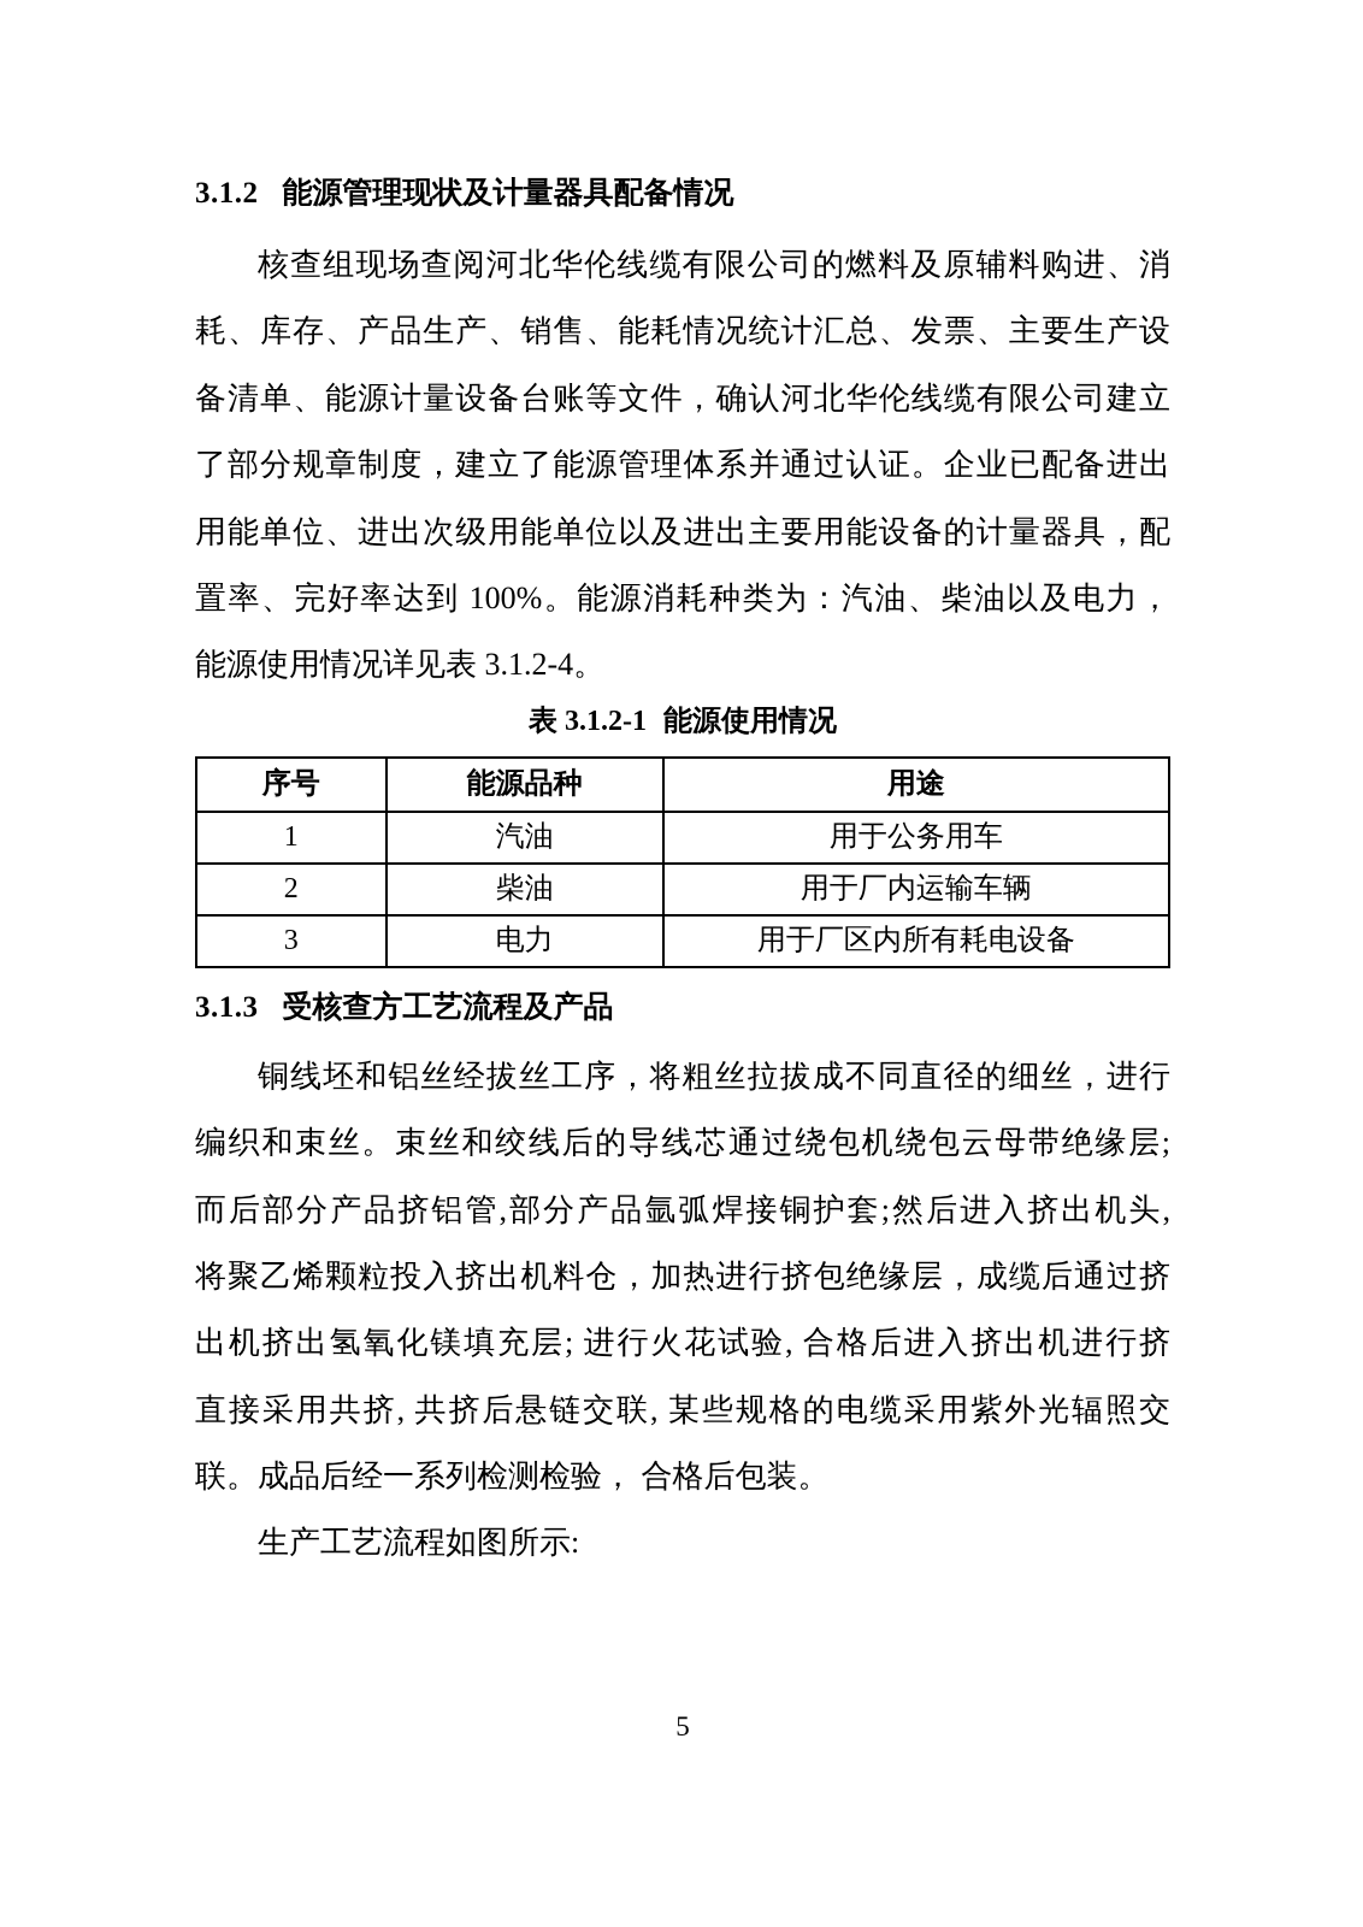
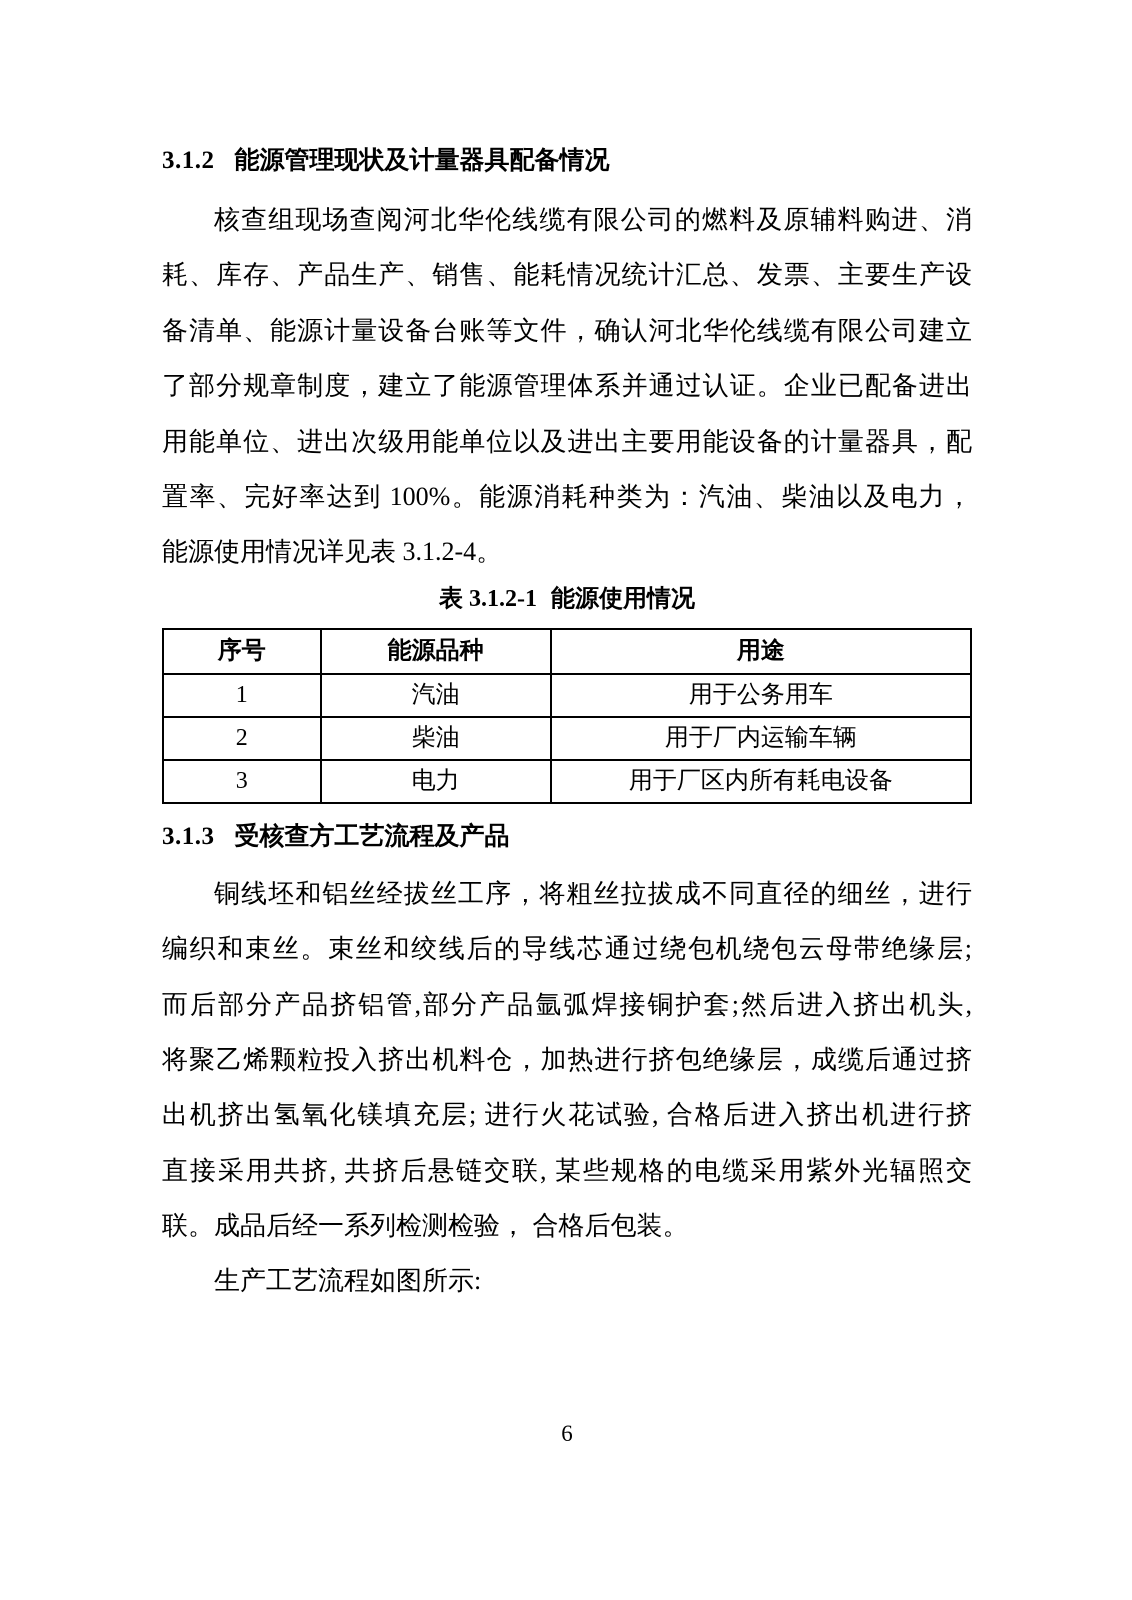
  3.1.2 能源管理现状及计量器具配备情况
  核查组现场查阅河北华伦线缆有限公司的燃料及原辅料购进、消
  耗、库存、产品生产、销售、能耗情况统计汇总、发票、主要生产设
  备清单、能源计量设备台账等文件，确认河北华伦线缆有限公司建立
  了部分规章制度，建立了能源管理体系并通过认证。企业已配备进出
  用能单位、进出次级用能单位以及进出主要用能设备的计量器具，配
  置率、完好率达到 100%。能源消耗种类为：汽油、柴油以及电力，
  能源使用情况详见表 3.1.2-4。
  表 3.1.2-1 能源使用情况
  序号	能源品种	用途
  1	汽油	用于公务用车
  2	柴油	用于厂内运输车辆
  3	电力	用于厂区内所有耗电设备
  3.1.3 受核查方工艺流程及产品
  铜线坯和铝丝经拔丝工序，将粗丝拉拔成不同直径的细丝，进行
  编织和束丝。束丝和绞线后的导线芯通过绕包机绕包云母带绝缘层;
  而后部分产品挤铝管,部分产品氩弧焊接铜护套;然后进入挤出机头,
  将聚乙烯颗粒投入挤出机料仓，加热进行挤包绝缘层，成缆后通过挤
  出机挤出氢氧化镁填充层; 进行火花试验, 合格后进入挤出机进行挤
  直接采用共挤, 共挤后悬链交联, 某些规格的电缆采用紫外光辐照交
  联。成品后经一系列检测检验， 合格后包装。
  生产工艺流程如图所示:
- 5
+ 6
